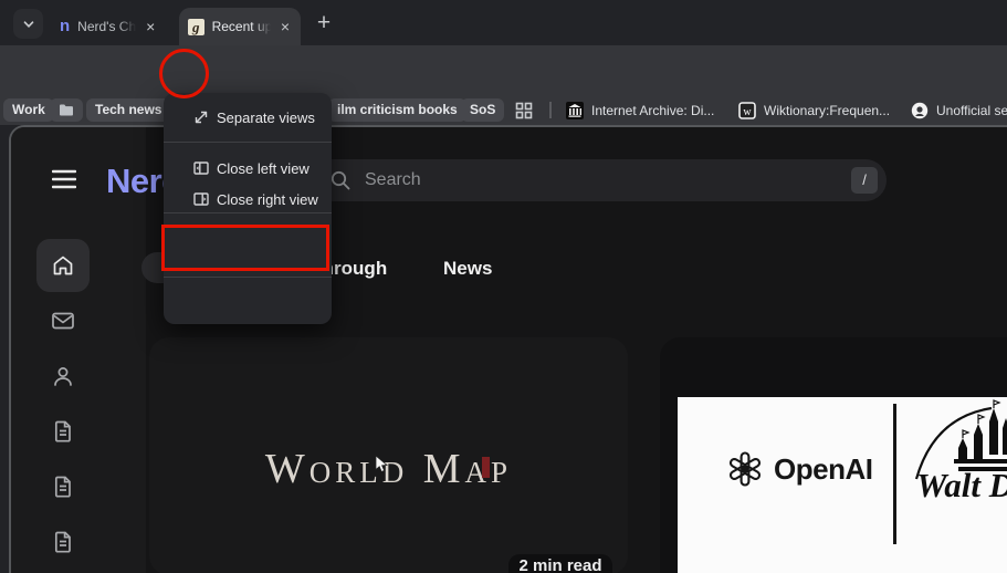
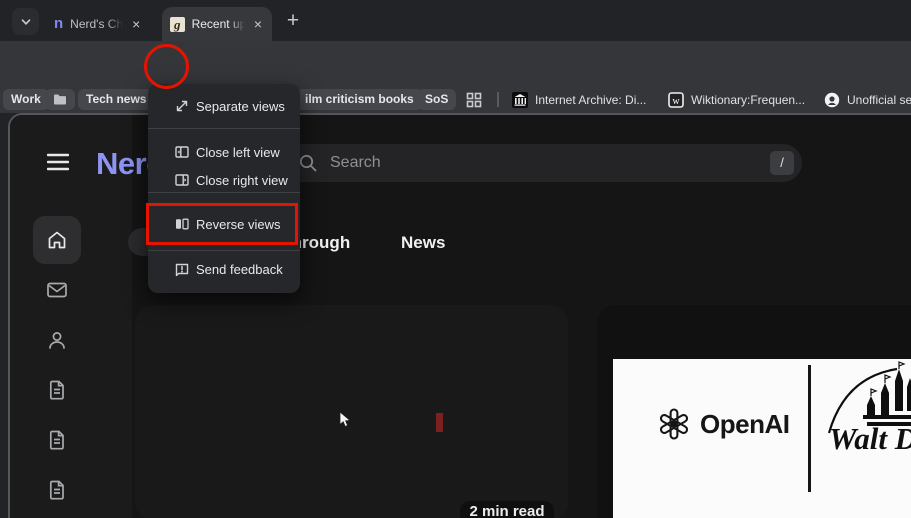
  n
  Nerd's Ch
  ×
  g
  Recent up
  ×
  +
  Work
  Tech news
  ilm criticism books
  SoS
  Internet Archive: Di...
  w
  Wiktionary:Frequen...
  Unofficial se
  Ner
  Search
  /
  rough
  News
- World Map
  2 min read
  OpenAI
  Walt D
  Separate views
  Close left view
  Close right view
+ Reverse views
+ Send feedback
